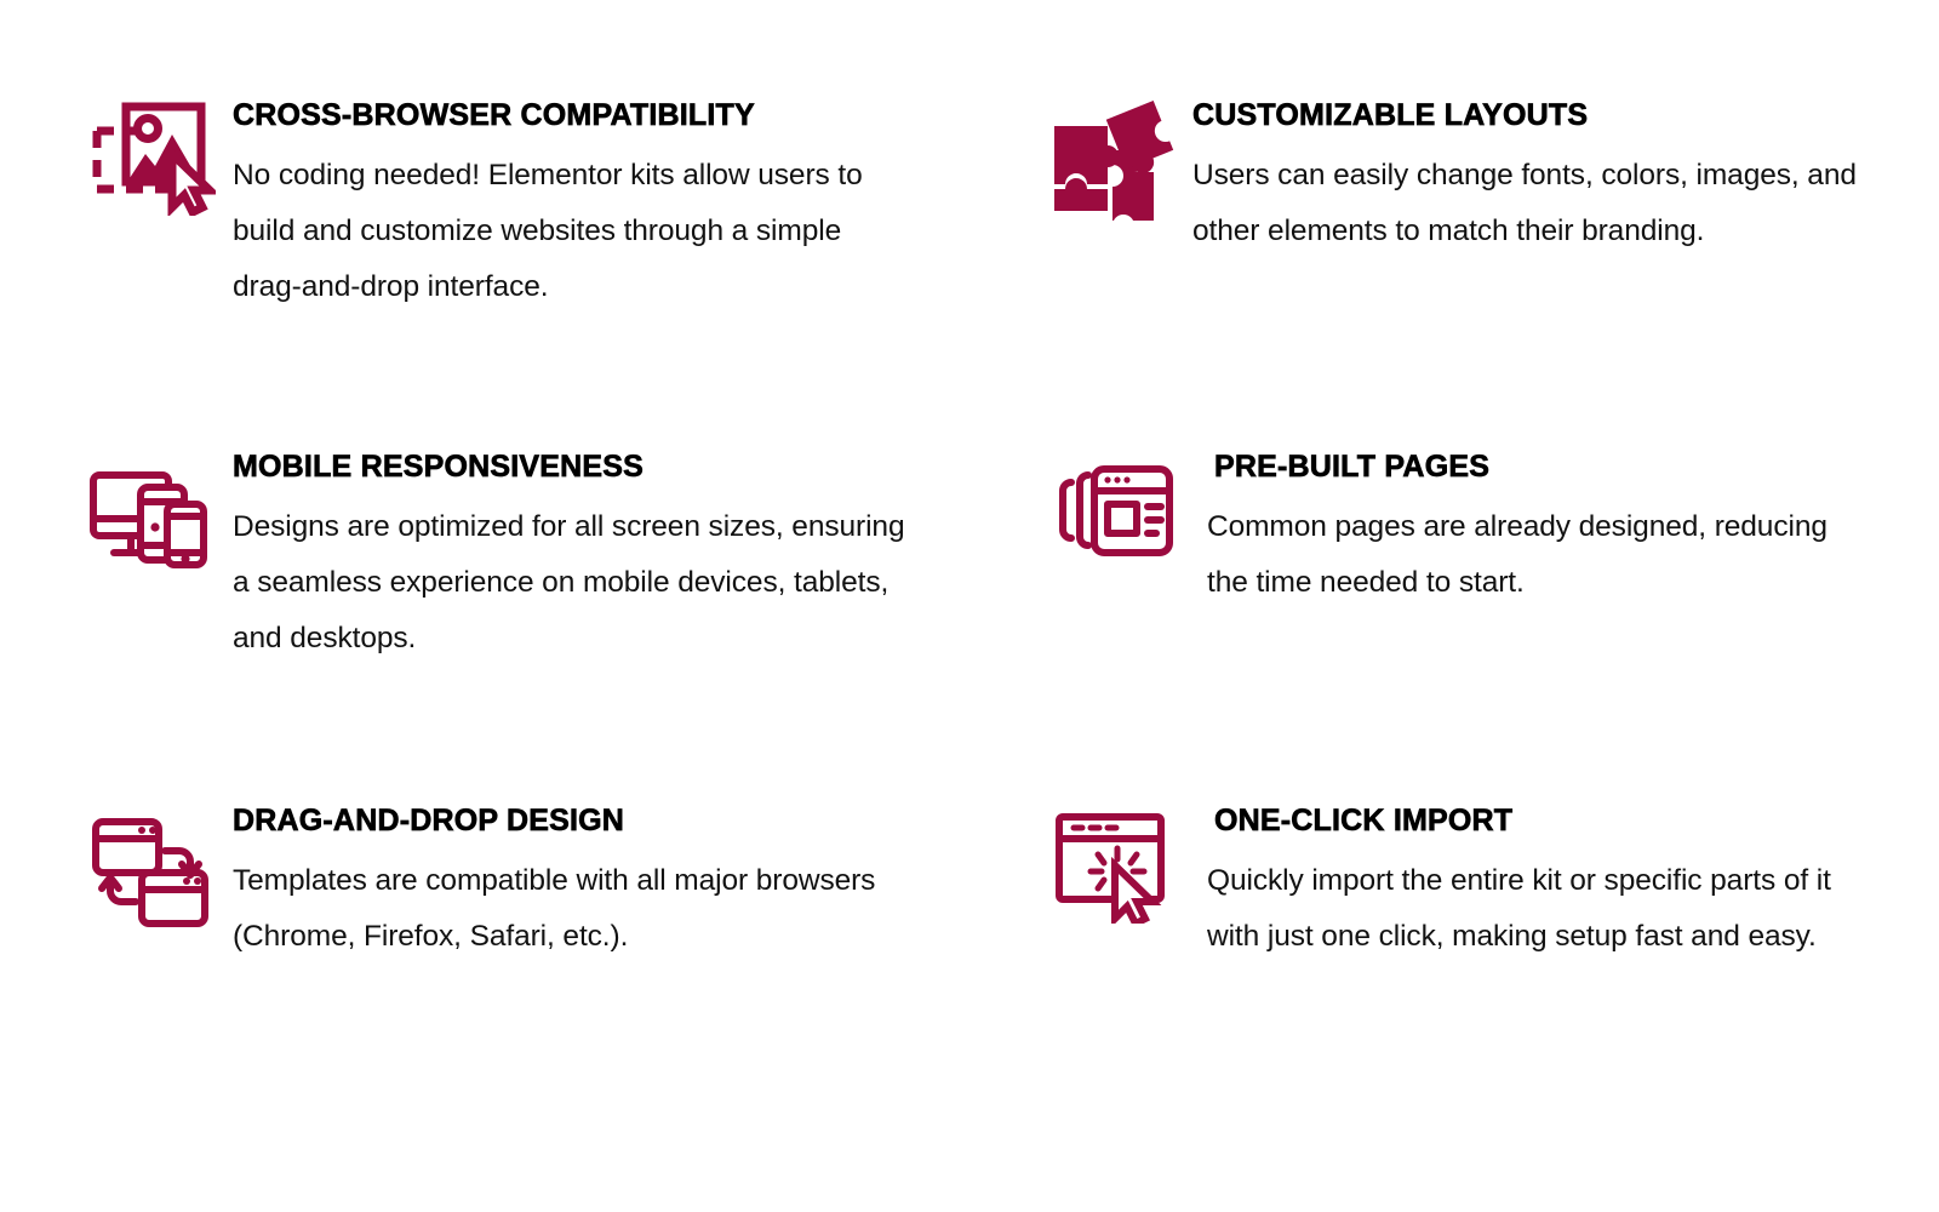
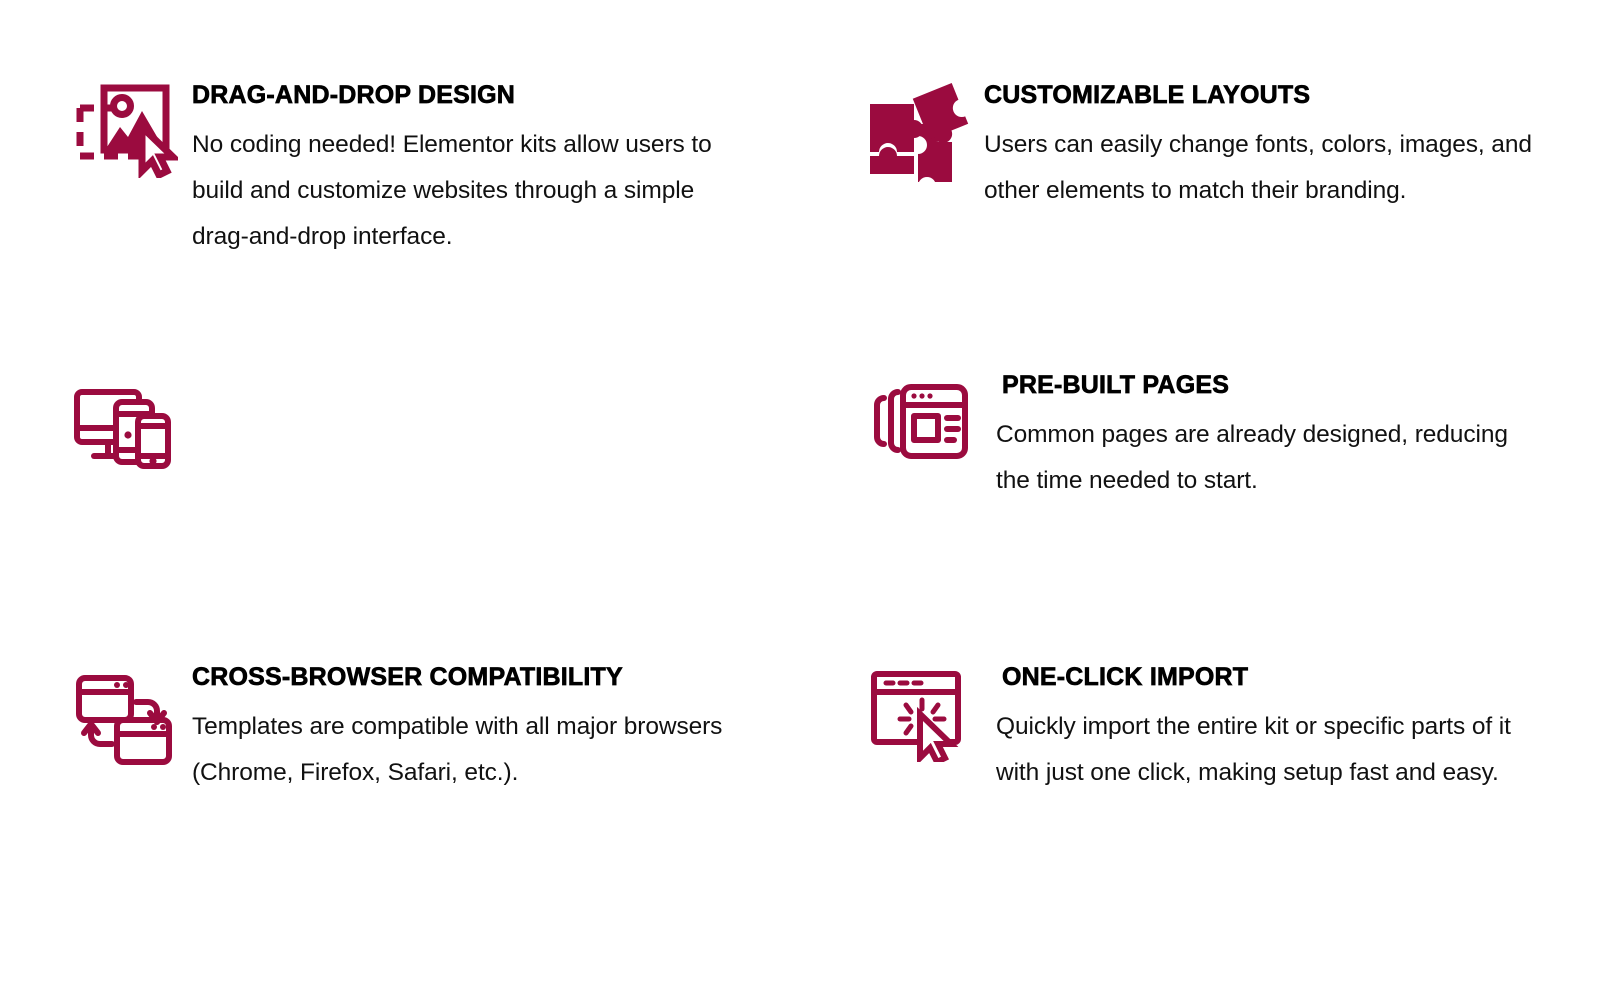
- CROSS-BROWSER COMPATIBILITY
+ DRAG-AND-DROP DESIGN
  No coding needed! Elementor kits allow users to build and customize websites through a simple drag-and-drop interface.
  CUSTOMIZABLE LAYOUTS
  Users can easily change fonts, colors, images, and other elements to match their branding.
- MOBILE RESPONSIVENESS
- Designs are optimized for all screen sizes, ensuring a seamless experience on mobile devices, tablets, and desktops.
  PRE-BUILT PAGES
  Common pages are already designed, reducing the time needed to start.
- DRAG-AND-DROP DESIGN
+ CROSS-BROWSER COMPATIBILITY
  Templates are compatible with all major browsers (Chrome, Firefox, Safari, etc.).
  ONE-CLICK IMPORT
  Quickly import the entire kit or specific parts of it with just one click, making setup fast and easy.
